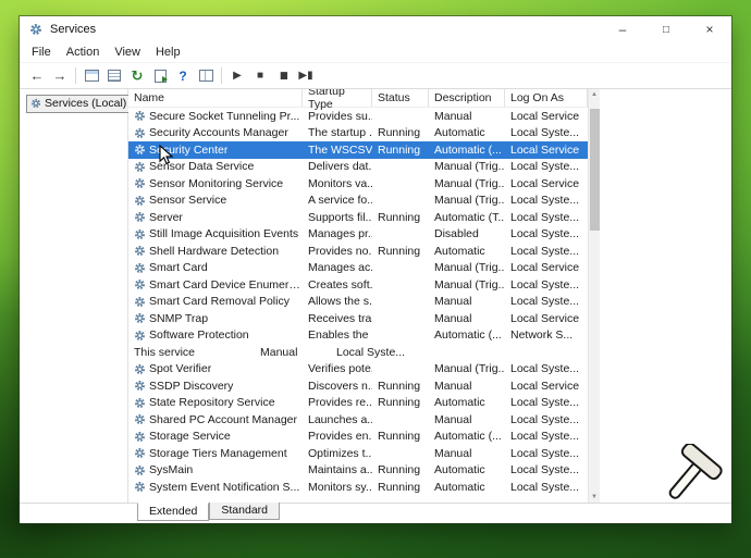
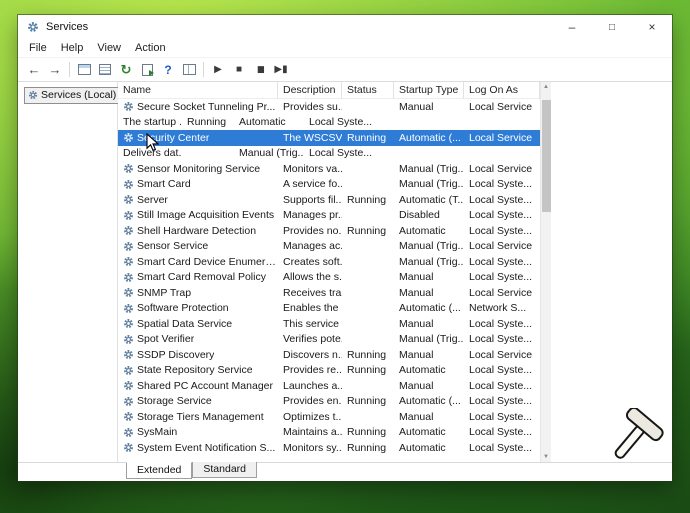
  Services
  –
  □
  ×
  File
- Action
+ Help
  View
- Help
+ Action
  ←
  →
  ↻
  ?
  ▶
  ■
  ▮▮
  ▶▮
  Services (Local)
  Name
- Startup Type
+ Description
  Status
- Description
+ Startup Type
  Log On As
  Secure Socket Tunneling Pr...
  Provides su.
  Manual
  Local Service
- Security Accounts Manager
  The startup .
  Running
  Automatic
  Local Syste...
  Scurity Center
  The WSCSV
  Running
  Automatic (...
  Local Service
- Sensor Data Service
  Delivers dat.
  Manual (Trig..
  Local Syste...
  Sensor Monitoring Service
  Monitors va..
  Manual (Trig..
  Local Service
- Sensor Service
+ Smart Card
  A service fo..
  Manual (Trig..
  Local Syste...
  Server
  Supports fil..
  Running
  Automatic (T..
  Local Syste...
  Still Image Acquisition Events
  Manages pr.
  Disabled
  Local Syste...
  Shell Hardware Detection
  Provides no.
  Running
  Automatic
  Local Syste...
- Smart Card
+ Sensor Service
  Manages ac.
  Manual (Trig..
  Local Service
  Smart Card Device Enumera..
  Creates soft.
  Manual (Trig..
  Local Syste...
  Smart Card Removal Policy
  Allows the s.
  Manual
  Local Syste...
  SNMP Trap
  Receives tra
  Manual
  Local Service
  Software Protection
  Enables the
  Automatic (...
  Network S...
+ Spatial Data Service
  This service
  Manual
  Local Syste...
  Spot Verifier
  Verifies pote
  Manual (Trig..
  Local Syste...
  SSDP Discovery
  Discovers n.
  Running
  Manual
  Local Service
  State Repository Service
  Provides re..
  Running
  Automatic
  Local Syste...
  Shared PC Account Manager
  Launches a..
  Manual
  Local Syste...
  Storage Service
  Provides en.
  Running
  Automatic (...
  Local Syste...
  Storage Tiers Management
  Optimizes t..
  Manual
  Local Syste...
  SysMain
  Maintains a..
  Running
  Automatic
  Local Syste...
  System Event Notification S...
  Monitors sy..
  Running
  Automatic
  Local Syste...
  Extended
  Standard
